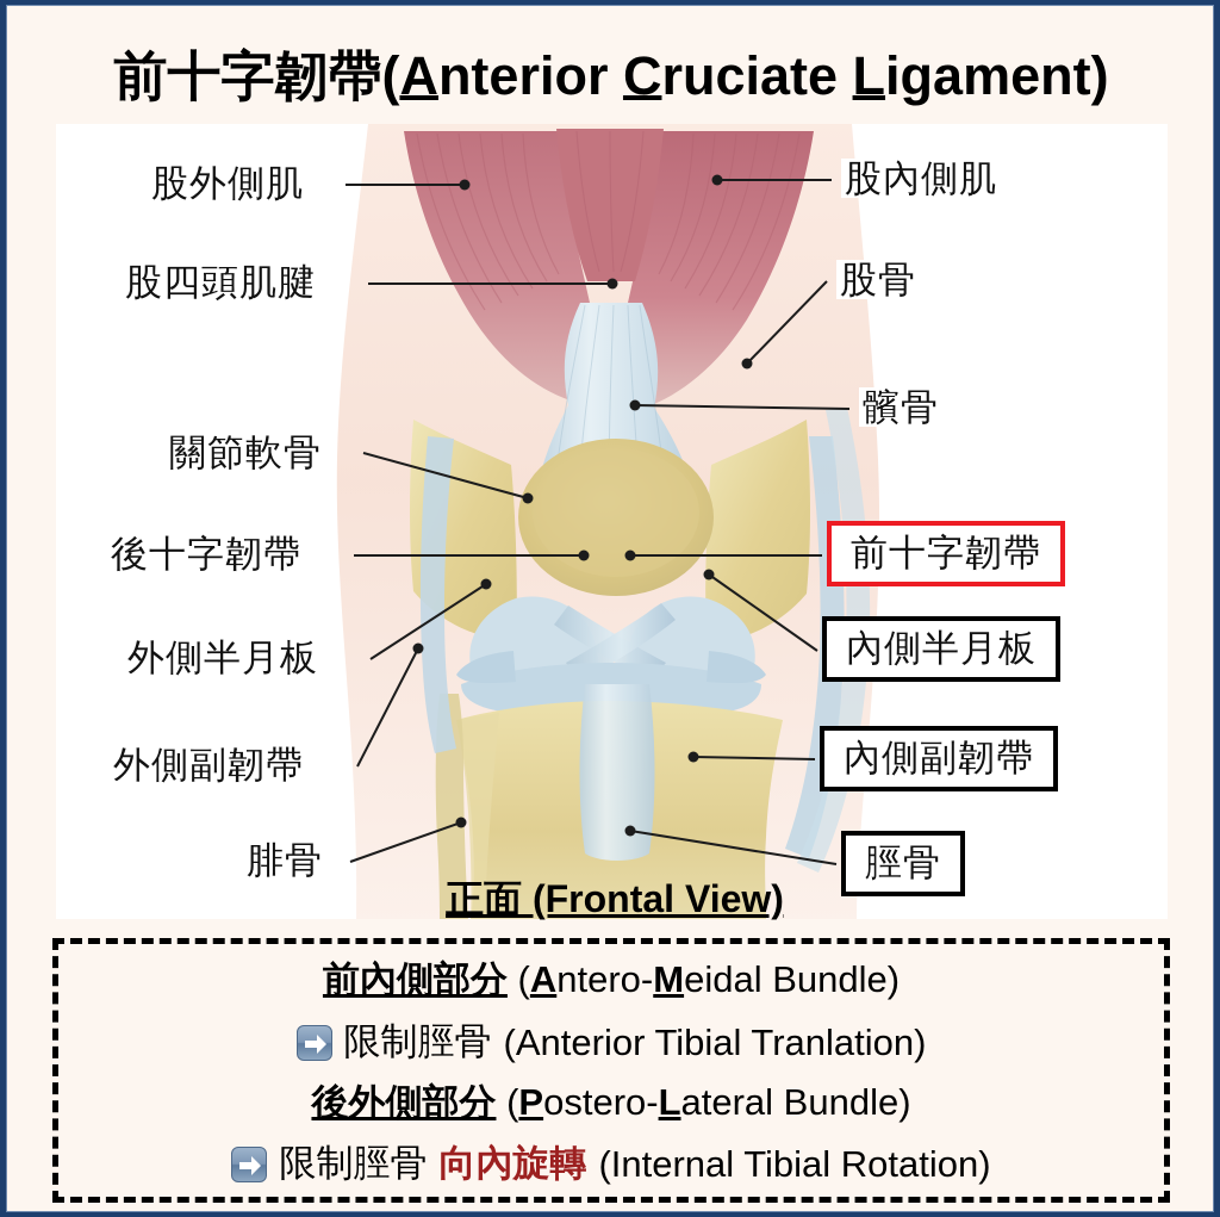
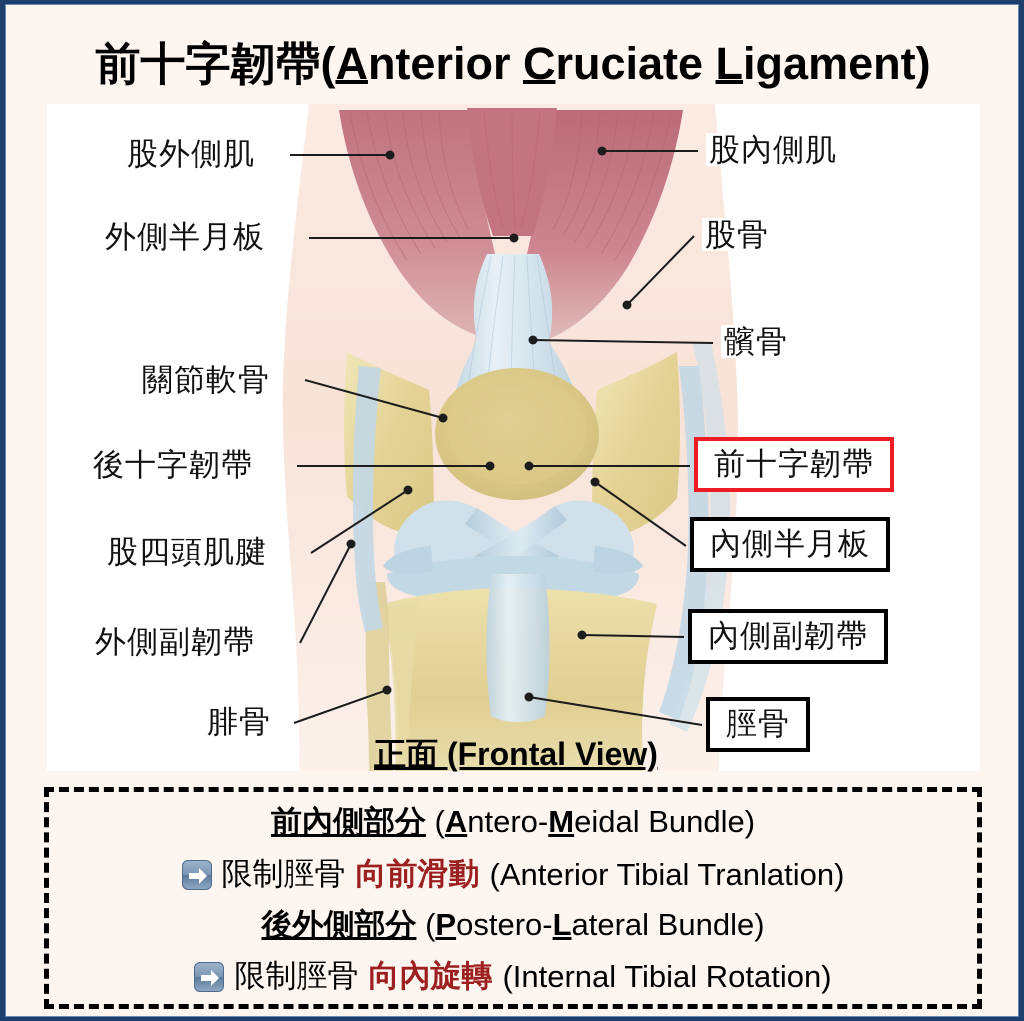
  前十字韌帶(Anterior Cruciate Ligament)
  股外側肌
- 股四頭肌腱
+ 外側半月板
  關節軟骨
  後十字韌帶
- 外側半月板
+ 股四頭肌腱
  外側副韌帶
  腓骨
  股內側肌
  股骨
  髕骨
  前十字韌帶
  內側半月板
  內側副韌帶
  脛骨
  正面 (Frontal View)
  前內側部分 (Antero-Meidal Bundle)
  限制脛骨
+ 向前滑動
  (Anterior Tibial Tranlation)
  後外側部分 (Postero-Lateral Bundle)
  限制脛骨
  向內旋轉
  (Internal Tibial Rotation)
